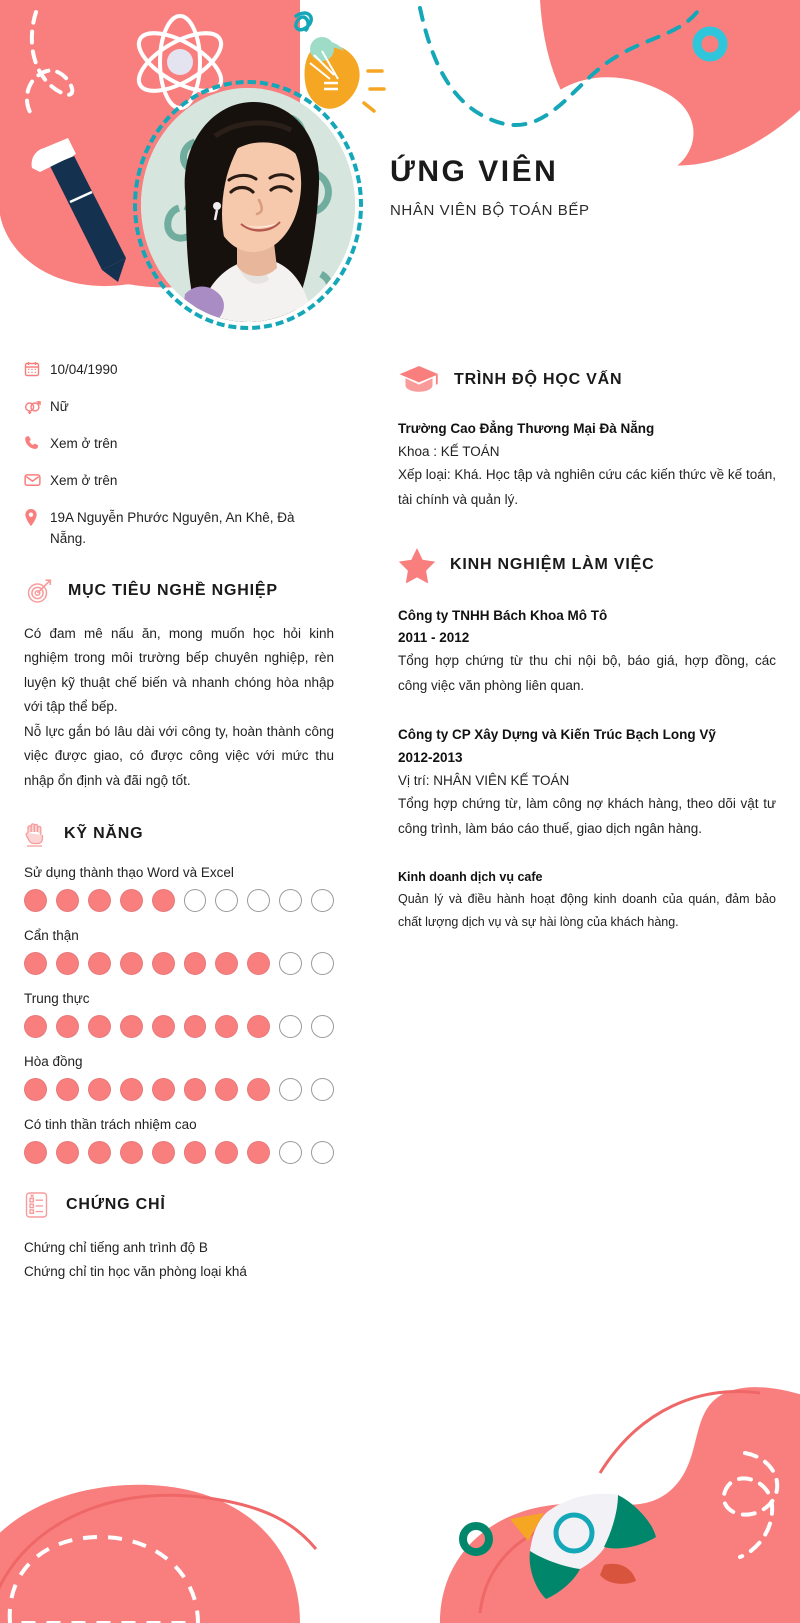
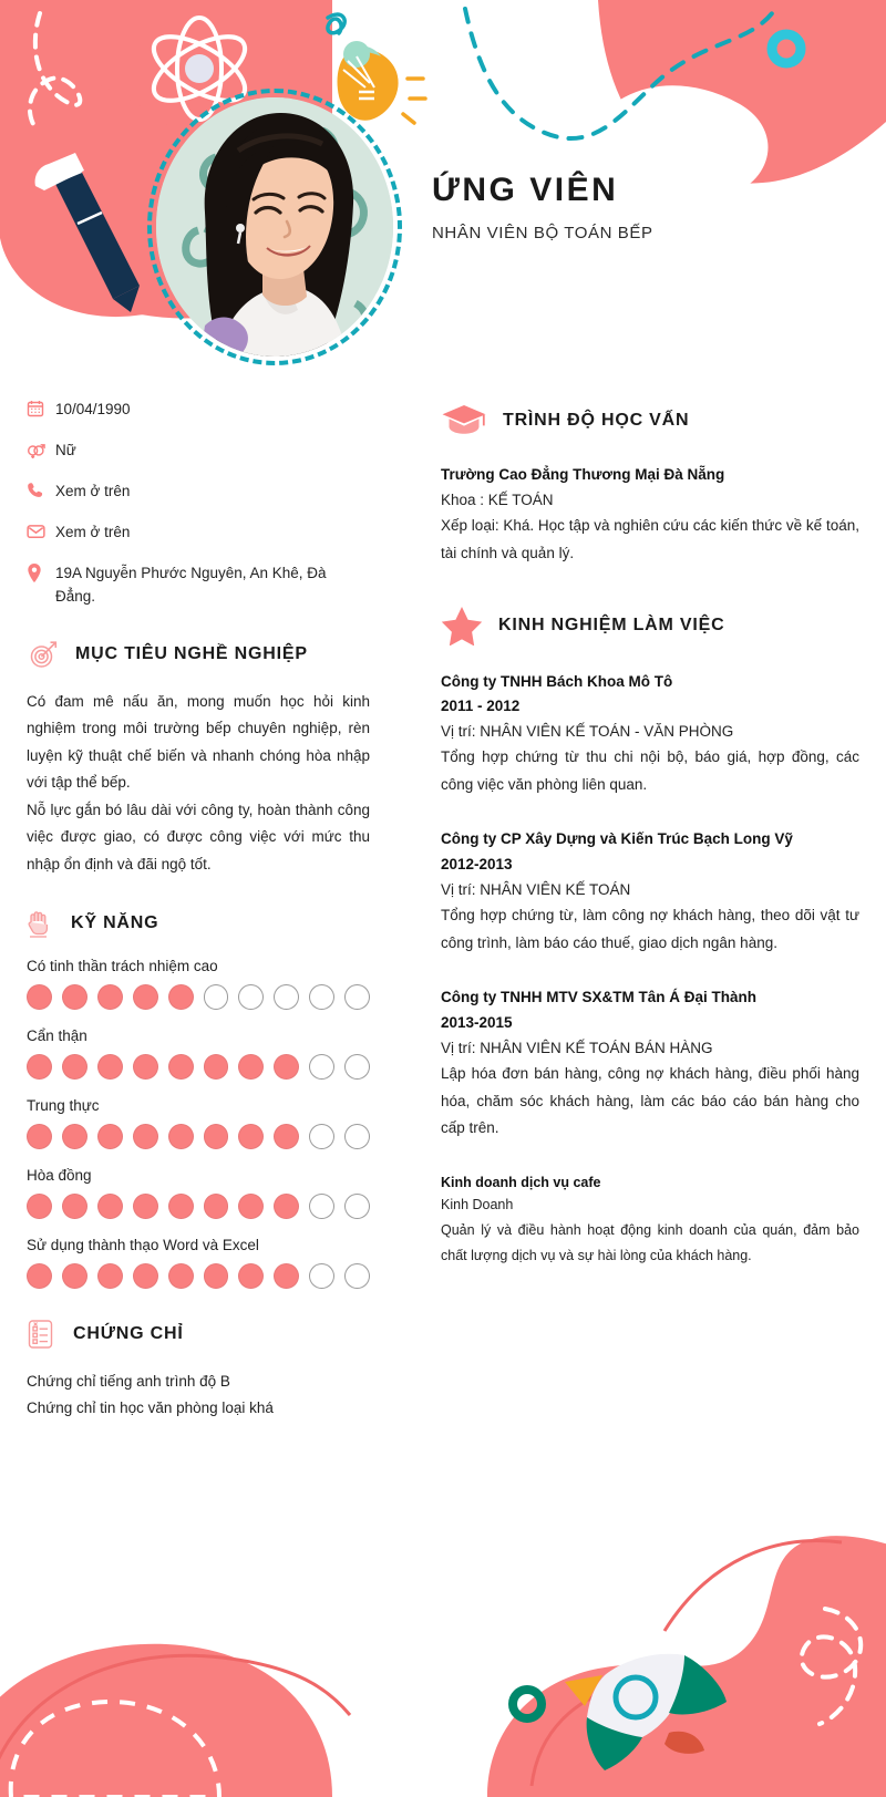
  ỨNG VIÊN
  NHÂN VIÊN BỘ TOÁN BẾP
  10/04/1990
  Nữ
  Xem ở trên
  Xem ở trên
- 19A Nguyễn Phước Nguyên, An Khê, Đà Nẵng.
+ 19A Nguyễn Phước Nguyên, An Khê, Đà Đẳng.
  MỤC TIÊU NGHỀ NGHIỆP
  Có đam mê nấu ăn, mong muốn học hỏi kinh nghiệm trong môi trường bếp chuyên nghiệp, rèn luyện kỹ thuật chế biến và nhanh chóng hòa nhập với tập thể bếp.
  Nỗ lực gắn bó lâu dài với công ty, hoàn thành công việc được giao, có được công việc với mức thu nhập ổn định và đãi ngộ tốt.
  KỸ NĂNG
- Sử dụng thành thạo Word và Excel
+ Có tinh thần trách nhiệm cao
  Cẩn thận
  Trung thực
  Hòa đồng
- Có tinh thần trách nhiệm cao
+ Sử dụng thành thạo Word và Excel
  CHỨNG CHỈ
  Chứng chỉ tiếng anh trình độ B
  Chứng chỉ tin học văn phòng loại khá
  TRÌNH ĐỘ HỌC VẤN
  Trường Cao Đẳng Thương Mại Đà Nẵng
  Khoa : KẾ TOÁN
  Xếp loại: Khá. Học tập và nghiên cứu các kiến thức về kế toán, tài chính và quản lý.
  KINH NGHIỆM LÀM VIỆC
  Công ty TNHH Bách Khoa Mô Tô
  2011 - 2012
+ Vị trí: NHÂN VIÊN KẾ TOÁN - VĂN PHÒNG
  Tổng hợp chứng từ thu chi nội bộ, báo giá, hợp đồng, các công việc văn phòng liên quan.
  Công ty CP Xây Dựng và Kiến Trúc Bạch Long Vỹ
  2012-2013
  Vị trí: NHÂN VIÊN KẾ TOÁN
  Tổng hợp chứng từ, làm công nợ khách hàng, theo dõi vật tư công trình, làm báo cáo thuế, giao dịch ngân hàng.
+ Công ty TNHH MTV SX&TM Tân Á Đại Thành
+ 2013-2015
+ Vị trí: NHÂN VIÊN KẾ TOÁN BÁN HÀNG
+ Lập hóa đơn bán hàng, công nợ khách hàng, điều phối hàng hóa, chăm sóc khách hàng, làm các báo cáo bán hàng cho cấp trên.
  Kinh doanh dịch vụ cafe
+ Kinh Doanh
  Quản lý và điều hành hoạt động kinh doanh của quán, đảm bảo chất lượng dịch vụ và sự hài lòng của khách hàng.
